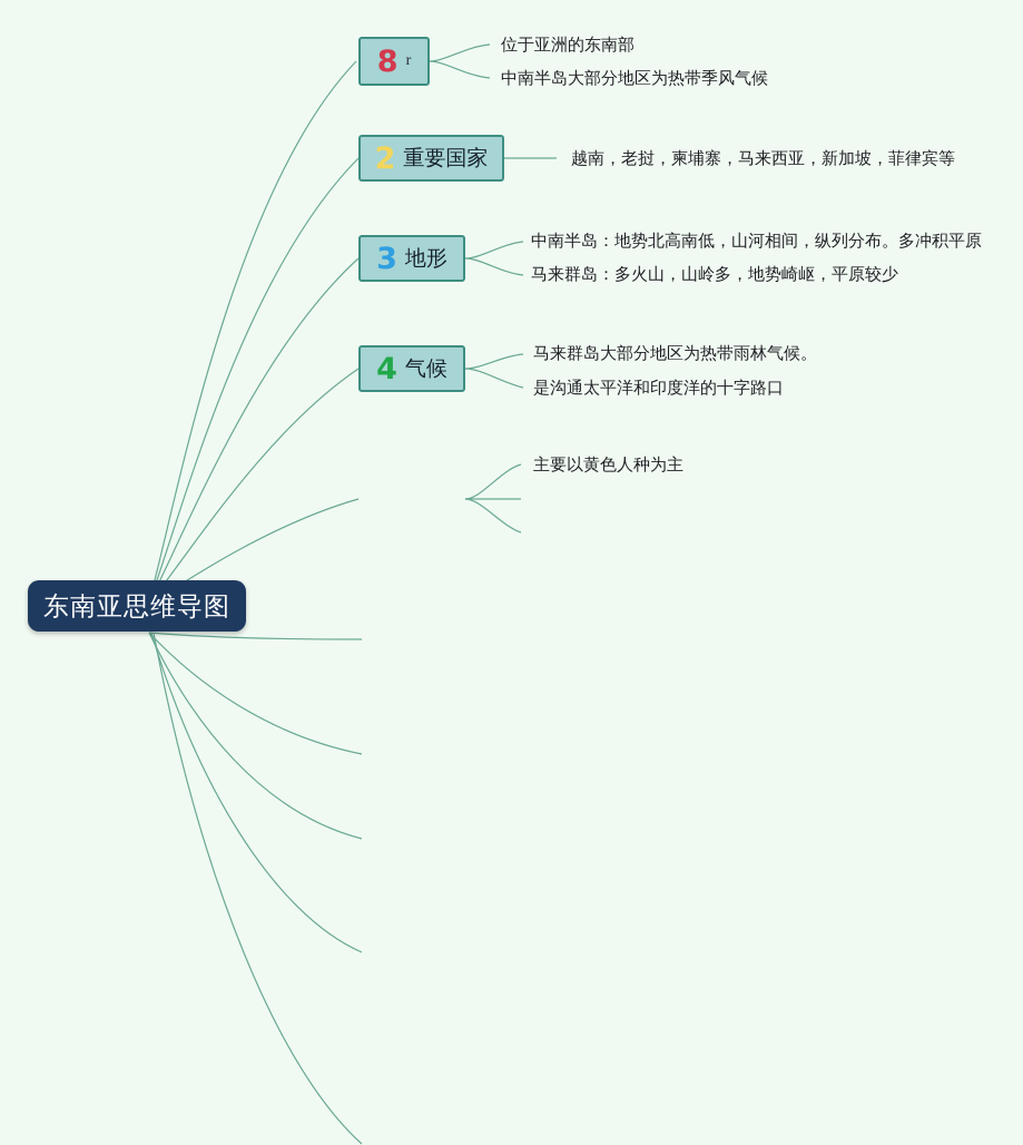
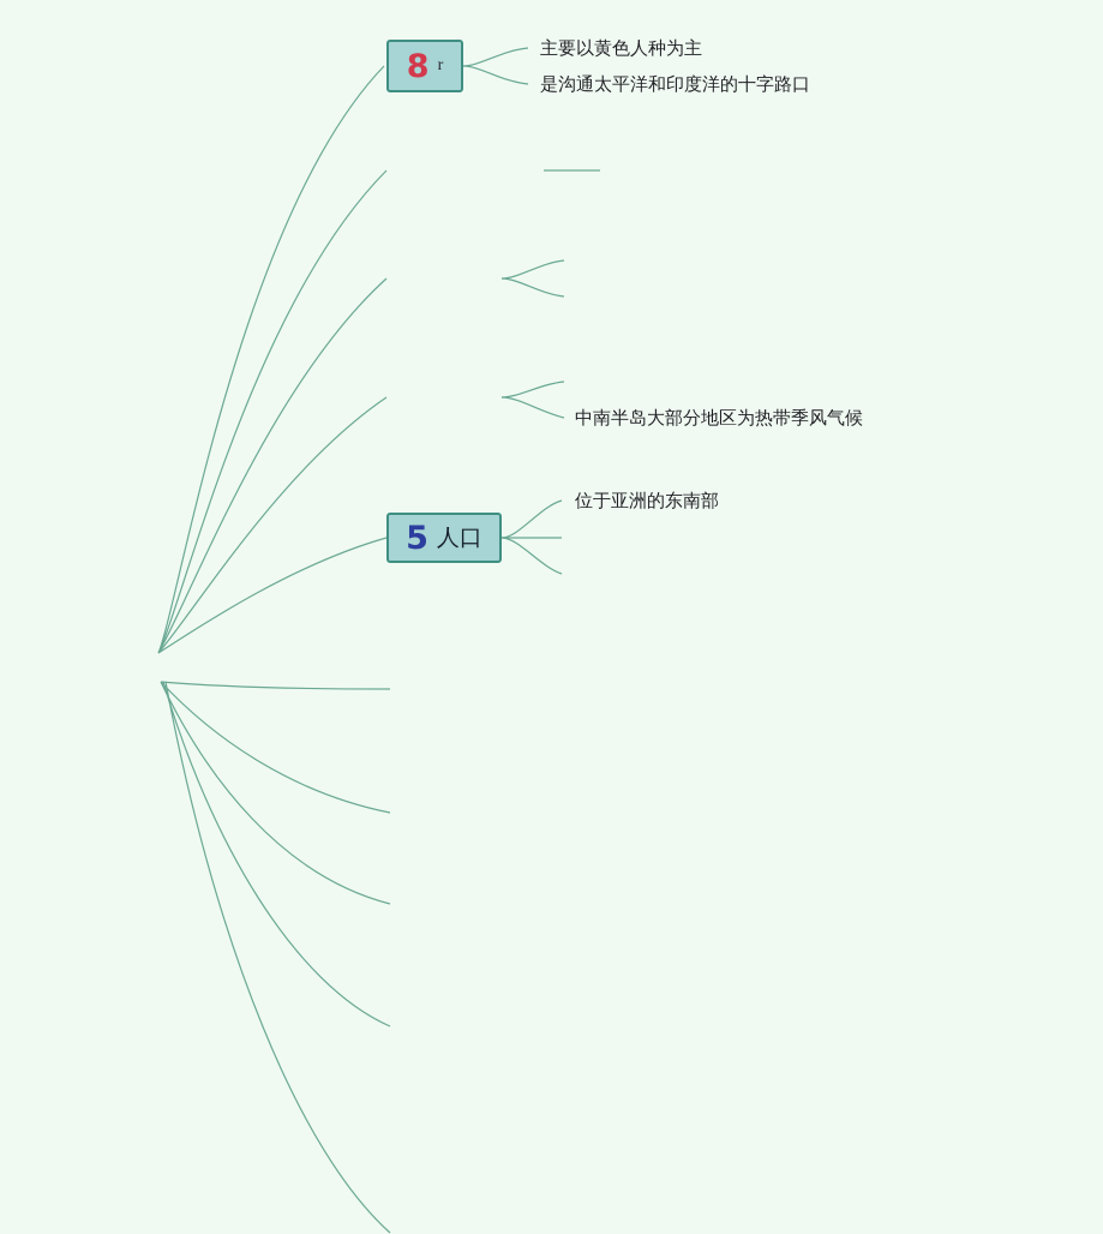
- 东南亚思维导图
  8
  r
- 位于亚洲的东南部
+ 主要以黄色人种为主
- 中南半岛大部分地区为热带季风气候
+ 是沟通太平洋和印度洋的十字路口
- 2
- 重要国家
- 越南，老挝，柬埔寨，马来西亚，新加坡，菲律宾等
- 3
- 地形
- 中南半岛：地势北高南低，山河相间，纵列分布。多冲积平原
- 马来群岛：多火山，山岭多，地势崎岖，平原较少
- 4
- 气候
- 马来群岛大部分地区为热带雨林气候。
- 是沟通太平洋和印度洋的十字路口
+ 中南半岛大部分地区为热带季风气候
+ 5
+ 人口
- 主要以黄色人种为主
+ 位于亚洲的东南部
